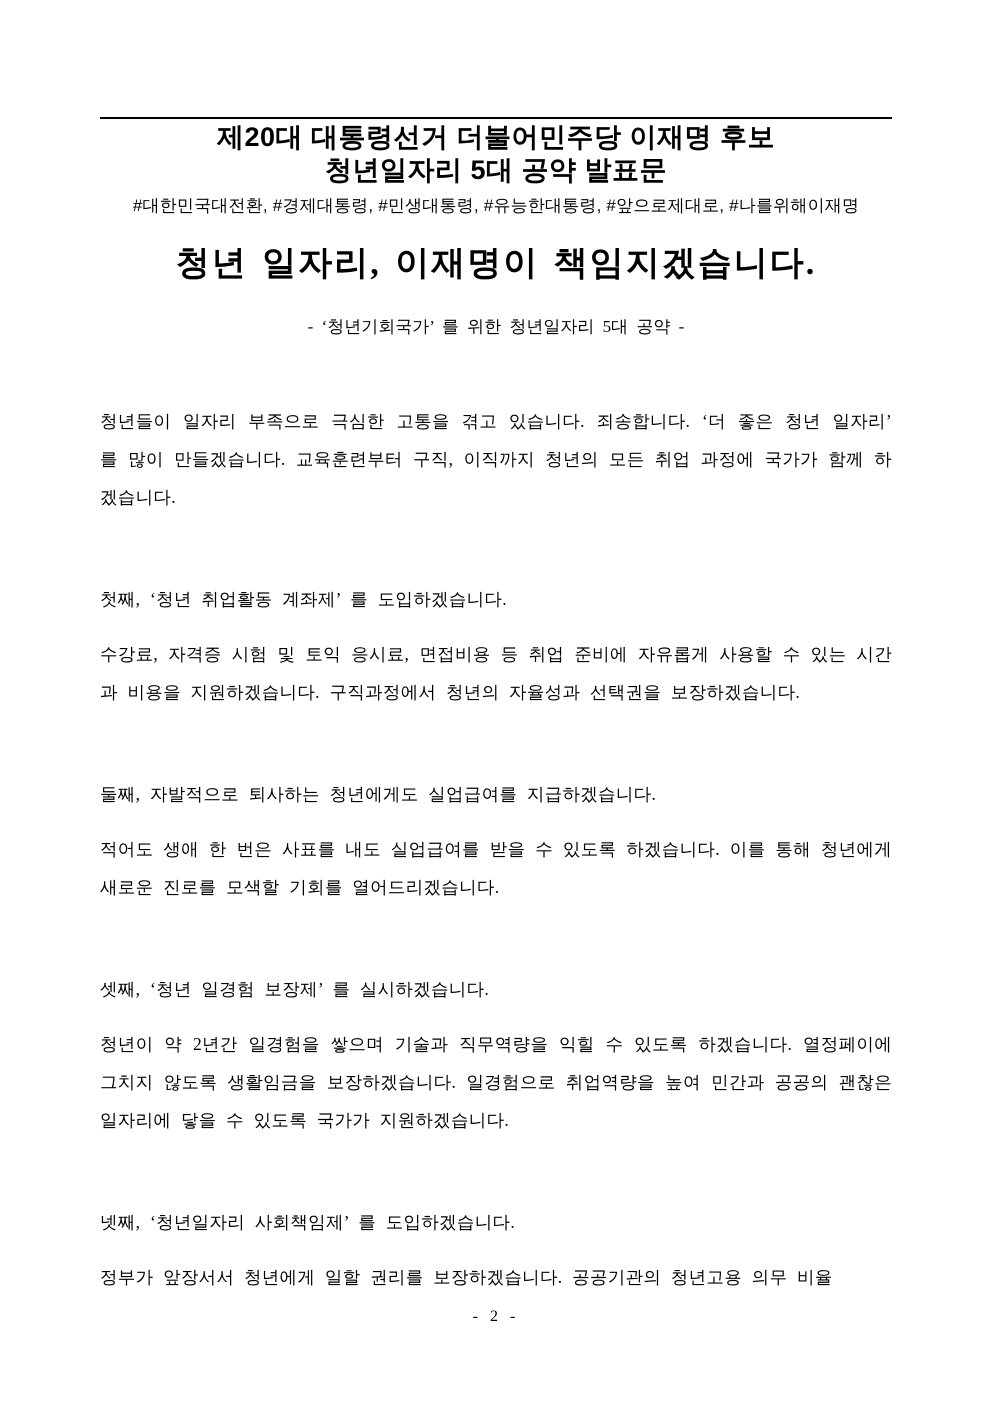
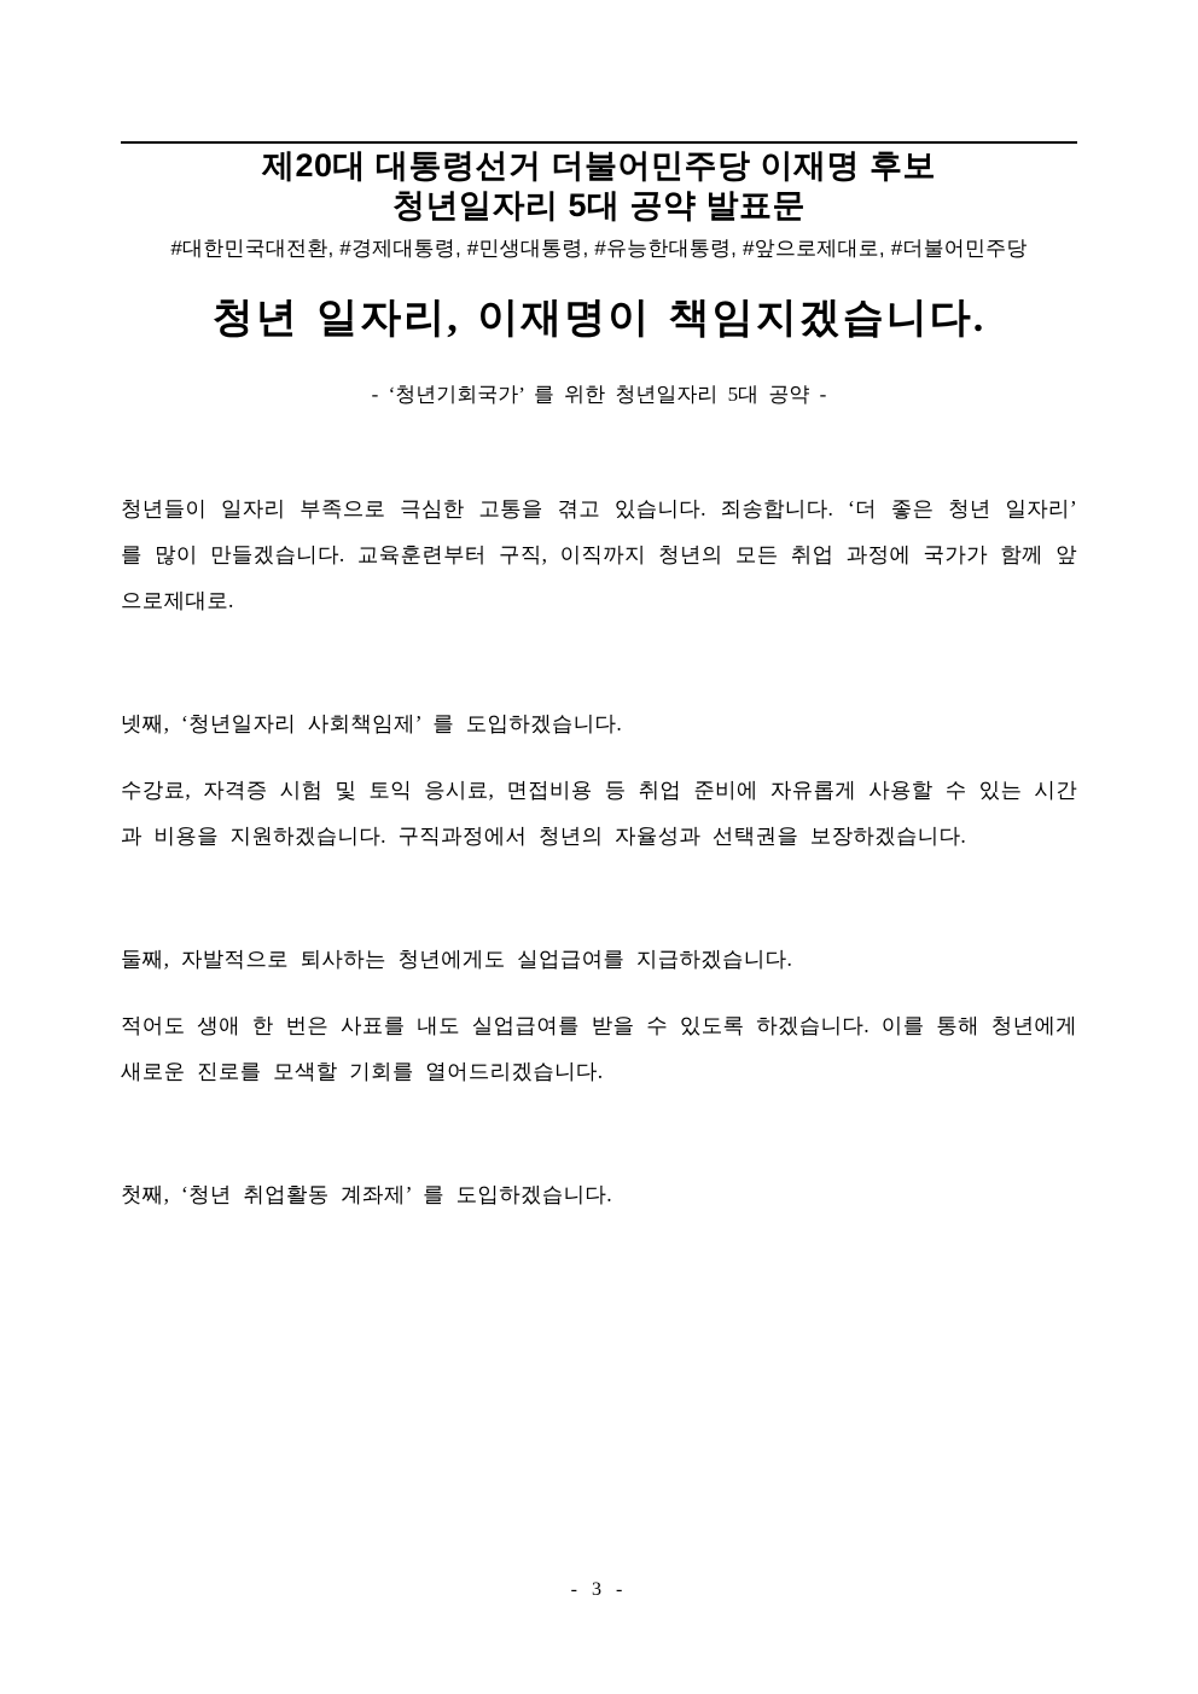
  제20대 대통령선거 더불어민주당 이재명 후보
  청년일자리 5대 공약 발표문
- #대한민국대전환, #경제대통령, #민생대통령, #유능한대통령, #앞으로제대로, #나를위해이재명
+ #대한민국대전환, #경제대통령, #민생대통령, #유능한대통령, #앞으로제대로, #더불어민주당
  청년 일자리, 이재명이 책임지겠습니다.
  - ‘청년기회국가’ 를 위한 청년일자리 5대 공약 -
- 청년들이 일자리 부족으로 극심한 고통을 겪고 있습니다. 죄송합니다. ‘더 좋은 청년 일자리’ 를 많이 만들겠습니다. 교육훈련부터 구직, 이직까지 청년의 모든 취업 과정에 국가가 함께 하겠습니다.
+ 청년들이 일자리 부족으로 극심한 고통을 겪고 있습니다. 죄송합니다. ‘더 좋은 청년 일자리’ 를 많이 만들겠습니다. 교육훈련부터 구직, 이직까지 청년의 모든 취업 과정에 국가가 함께 앞으로제대로.
- 첫째, ‘청년 취업활동 계좌제’ 를 도입하겠습니다.
+ 넷째, ‘청년일자리 사회책임제’ 를 도입하겠습니다.
  수강료, 자격증 시험 및 토익 응시료, 면접비용 등 취업 준비에 자유롭게 사용할 수 있는 시간과 비용을 지원하겠습니다. 구직과정에서 청년의 자율성과 선택권을 보장하겠습니다.
  둘째, 자발적으로 퇴사하는 청년에게도 실업급여를 지급하겠습니다.
  적어도 생애 한 번은 사표를 내도 실업급여를 받을 수 있도록 하겠습니다. 이를 통해 청년에게 새로운 진로를 모색할 기회를 열어드리겠습니다.
- 셋째, ‘청년 일경험 보장제’ 를 실시하겠습니다.
- 청년이 약 2년간 일경험을 쌓으며 기술과 직무역량을 익힐 수 있도록 하겠습니다. 열정페이에 그치지 않도록 생활임금을 보장하겠습니다. 일경험으로 취업역량을 높여 민간과 공공의 괜찮은 일자리에 닿을 수 있도록 국가가 지원하겠습니다.
- 넷째, ‘청년일자리 사회책임제’ 를 도입하겠습니다.
+ 첫째, ‘청년 취업활동 계좌제’ 를 도입하겠습니다.
- 정부가 앞장서서 청년에게 일할 권리를 보장하겠습니다. 공공기관의 청년고용 의무 비율
- - 2 -
+ - 3 -
